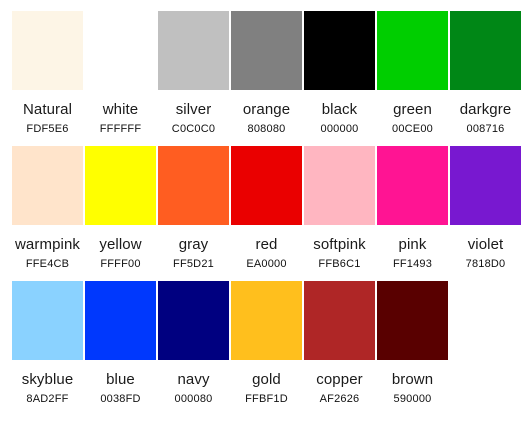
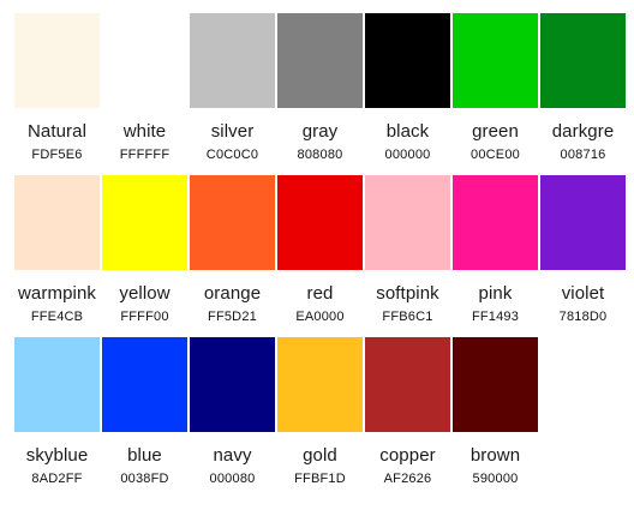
  Natural
  FDF5E6
  white
  FFFFFF
  silver
  C0C0C0
- orange
+ gray
  808080
  black
  000000
  green
  00CE00
  darkgre
  008716
  warmpink
  FFE4CB
  yellow
  FFFF00
- gray
+ orange
  FF5D21
  red
  EA0000
  softpink
  FFB6C1
  pink
  FF1493
  violet
  7818D0
  skyblue
  8AD2FF
  blue
  0038FD
  navy
  000080
  gold
  FFBF1D
  copper
  AF2626
  brown
  590000
